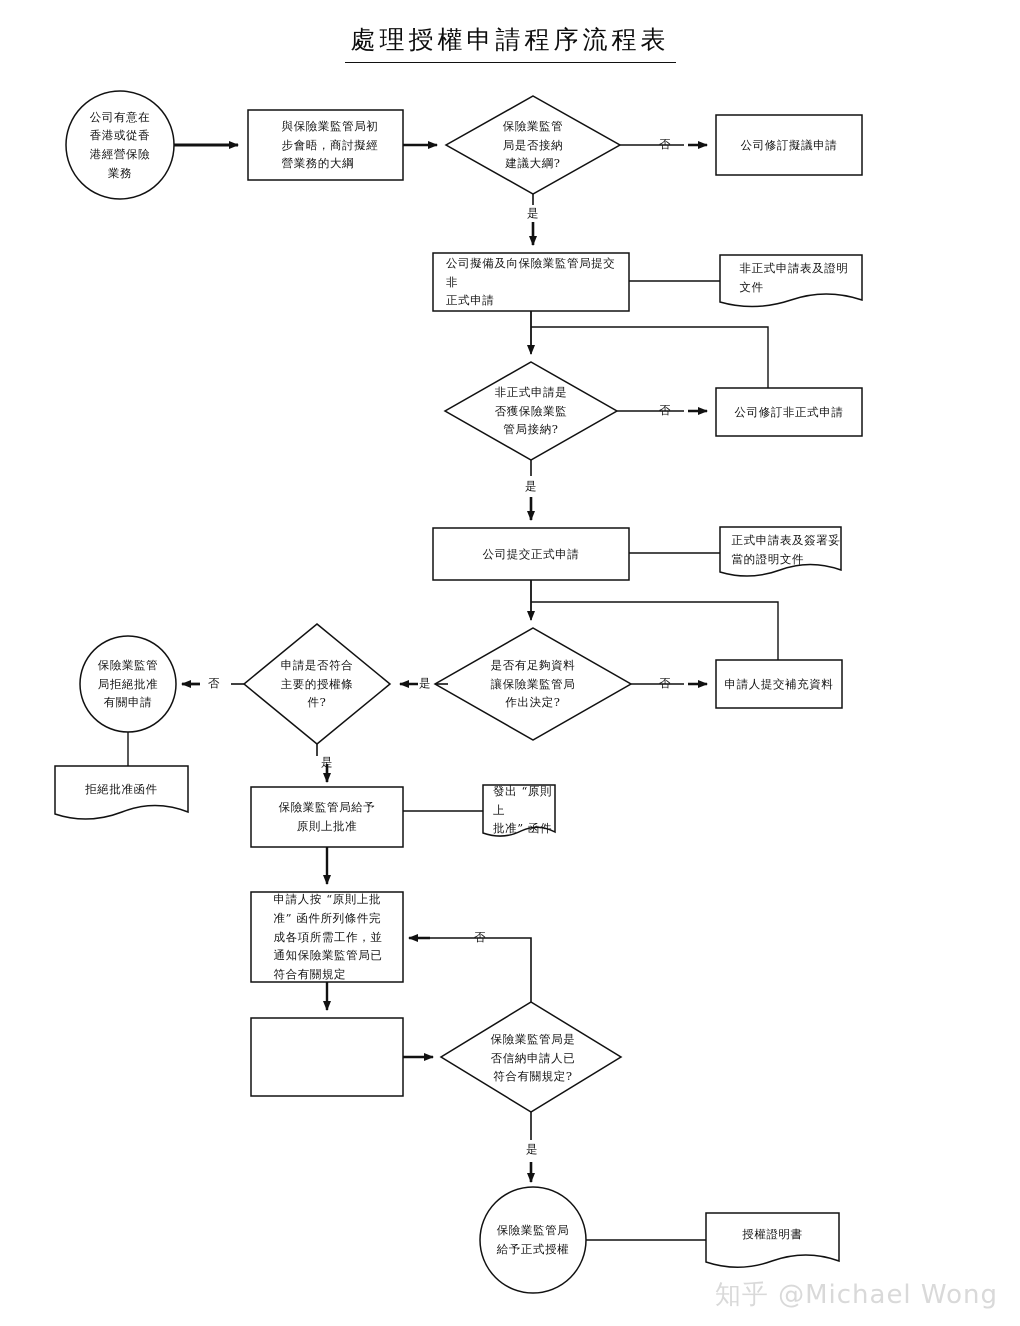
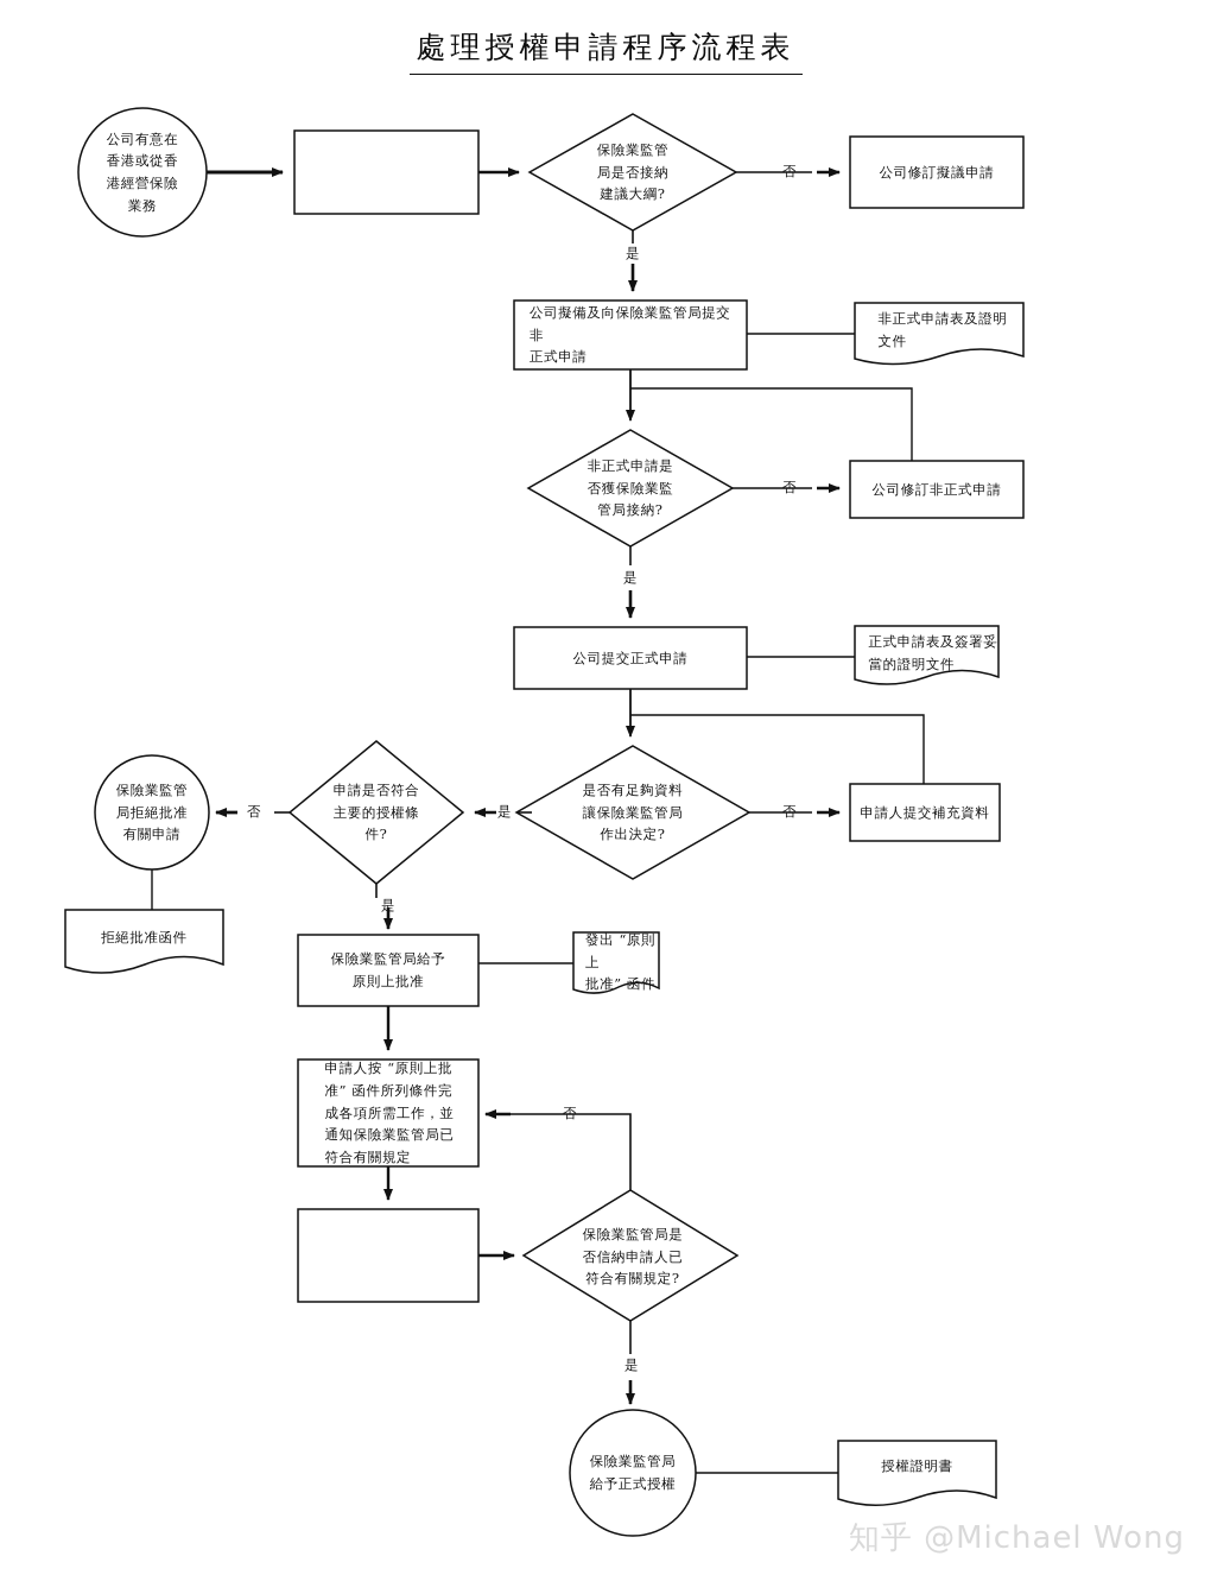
  處理授權申請程序流程表
  公司有意在
  香港或從香
  港經營保險
  業務
- 與保險業監管局初
- 步會晤，商討擬經
- 營業務的大綱
  保險業監管
  局是否接納
  建議大綱?
  公司修訂擬議申請
  公司擬備及向保險業監管局提交非
  正式申請
  非正式申請表及證明
  文件
  非正式申請是
  否獲保險業監
  管局接納?
  公司修訂非正式申請
  公司提交正式申請
  正式申請表及簽署妥
  當的證明文件
  是否有足夠資料
  讓保險業監管局
  作出決定?
  申請人提交補充資料
  申請是否符合
  主要的授權條
  件?
  保險業監管
  局拒絕批准
  有關申請
  拒絕批准函件
  保險業監管局給予
  原則上批准
  發出 “原則上
  批准” 函件
  申請人按 “原則上批
  准” 函件所列條件完
  成各項所需工作，並
  通知保險業監管局已
  符合有關規定
  保險業監管局是
  否信納申請人已
  符合有關規定?
  保險業監管局
  給予正式授權
  授權證明書
  否
  是
  否
  是
  否
  是
  否
  是
  否
  是
  知乎 @Michael Wong
